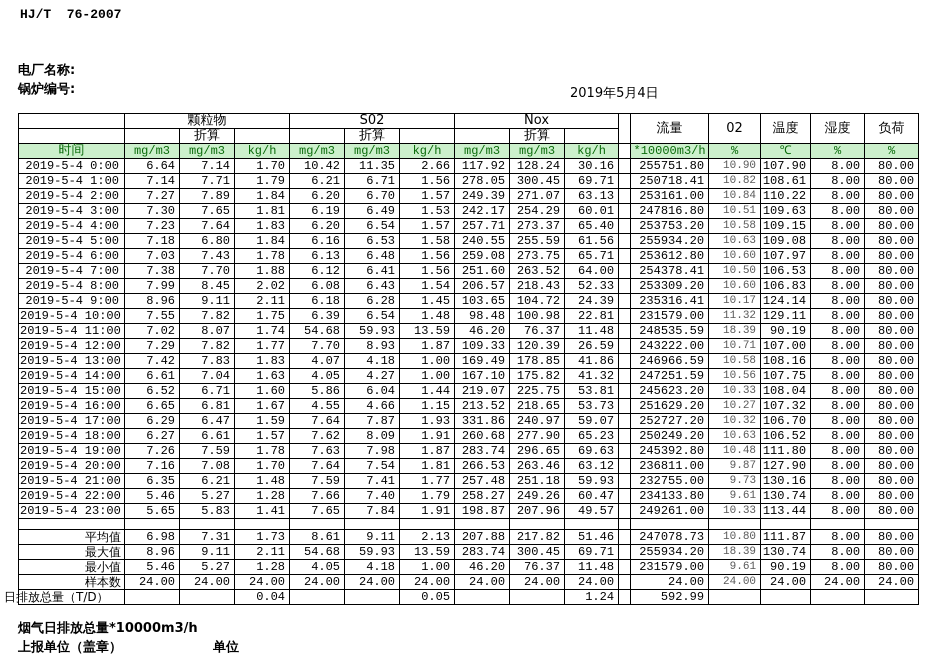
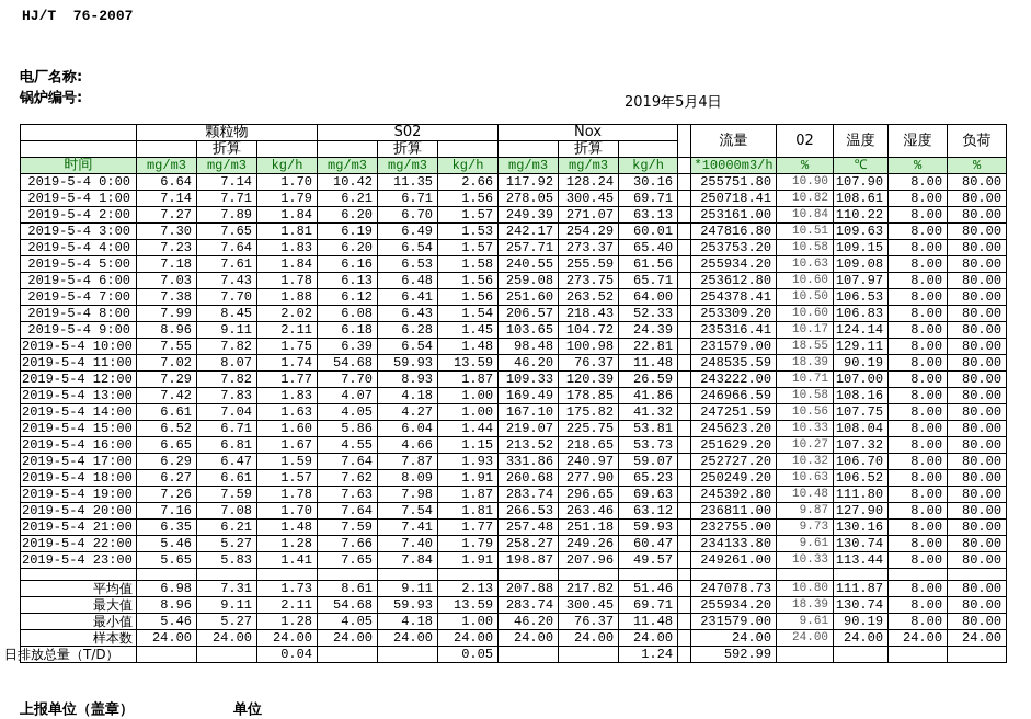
  HJ/T 76-2007
  电厂名称:
  锅炉编号:
  2019年5月4日
  	颗粒物	S02	Nox		流量	02	温度	湿度	负荷
  		折算			折算			折算
  时间	mg/m3	mg/m3	kg/h	mg/m3	mg/m3	kg/h	mg/m3	mg/m3	kg/h		*10000m3/h	%	℃	%	%
  2019-5-4 0:00	6.64	7.14	1.70	10.42	11.35	2.66	117.92	128.24	30.16		255751.80	10.90	107.90	8.00	80.00
  2019-5-4 1:00	7.14	7.71	1.79	6.21	6.71	1.56	278.05	300.45	69.71		250718.41	10.82	108.61	8.00	80.00
  2019-5-4 2:00	7.27	7.89	1.84	6.20	6.70	1.57	249.39	271.07	63.13		253161.00	10.84	110.22	8.00	80.00
  2019-5-4 3:00	7.30	7.65	1.81	6.19	6.49	1.53	242.17	254.29	60.01		247816.80	10.51	109.63	8.00	80.00
  2019-5-4 4:00	7.23	7.64	1.83	6.20	6.54	1.57	257.71	273.37	65.40		253753.20	10.58	109.15	8.00	80.00
- 2019-5-4 5:00	7.18	6.80	1.84	6.16	6.53	1.58	240.55	255.59	61.56		255934.20	10.63	109.08	8.00	80.00
+ 2019-5-4 5:00	7.18	7.61	1.84	6.16	6.53	1.58	240.55	255.59	61.56		255934.20	10.63	109.08	8.00	80.00
  2019-5-4 6:00	7.03	7.43	1.78	6.13	6.48	1.56	259.08	273.75	65.71		253612.80	10.60	107.97	8.00	80.00
  2019-5-4 7:00	7.38	7.70	1.88	6.12	6.41	1.56	251.60	263.52	64.00		254378.41	10.50	106.53	8.00	80.00
  2019-5-4 8:00	7.99	8.45	2.02	6.08	6.43	1.54	206.57	218.43	52.33		253309.20	10.60	106.83	8.00	80.00
  2019-5-4 9:00	8.96	9.11	2.11	6.18	6.28	1.45	103.65	104.72	24.39		235316.41	10.17	124.14	8.00	80.00
- 2019-5-4 10:00	7.55	7.82	1.75	6.39	6.54	1.48	98.48	100.98	22.81		231579.00	11.32	129.11	8.00	80.00
+ 2019-5-4 10:00	7.55	7.82	1.75	6.39	6.54	1.48	98.48	100.98	22.81		231579.00	18.55	129.11	8.00	80.00
  2019-5-4 11:00	7.02	8.07	1.74	54.68	59.93	13.59	46.20	76.37	11.48		248535.59	18.39	90.19	8.00	80.00
  2019-5-4 12:00	7.29	7.82	1.77	7.70	8.93	1.87	109.33	120.39	26.59		243222.00	10.71	107.00	8.00	80.00
  2019-5-4 13:00	7.42	7.83	1.83	4.07	4.18	1.00	169.49	178.85	41.86		246966.59	10.58	108.16	8.00	80.00
  2019-5-4 14:00	6.61	7.04	1.63	4.05	4.27	1.00	167.10	175.82	41.32		247251.59	10.56	107.75	8.00	80.00
  2019-5-4 15:00	6.52	6.71	1.60	5.86	6.04	1.44	219.07	225.75	53.81		245623.20	10.33	108.04	8.00	80.00
  2019-5-4 16:00	6.65	6.81	1.67	4.55	4.66	1.15	213.52	218.65	53.73		251629.20	10.27	107.32	8.00	80.00
  2019-5-4 17:00	6.29	6.47	1.59	7.64	7.87	1.93	331.86	240.97	59.07		252727.20	10.32	106.70	8.00	80.00
  2019-5-4 18:00	6.27	6.61	1.57	7.62	8.09	1.91	260.68	277.90	65.23		250249.20	10.63	106.52	8.00	80.00
  2019-5-4 19:00	7.26	7.59	1.78	7.63	7.98	1.87	283.74	296.65	69.63		245392.80	10.48	111.80	8.00	80.00
  2019-5-4 20:00	7.16	7.08	1.70	7.64	7.54	1.81	266.53	263.46	63.12		236811.00	9.87	127.90	8.00	80.00
  2019-5-4 21:00	6.35	6.21	1.48	7.59	7.41	1.77	257.48	251.18	59.93		232755.00	9.73	130.16	8.00	80.00
  2019-5-4 22:00	5.46	5.27	1.28	7.66	7.40	1.79	258.27	249.26	60.47		234133.80	9.61	130.74	8.00	80.00
  2019-5-4 23:00	5.65	5.83	1.41	7.65	7.84	1.91	198.87	207.96	49.57		249261.00	10.33	113.44	8.00	80.00
  平均值	6.98	7.31	1.73	8.61	9.11	2.13	207.88	217.82	51.46		247078.73	10.80	111.87	8.00	80.00
  最大值	8.96	9.11	2.11	54.68	59.93	13.59	283.74	300.45	69.71		255934.20	18.39	130.74	8.00	80.00
  最小值	5.46	5.27	1.28	4.05	4.18	1.00	46.20	76.37	11.48		231579.00	9.61	90.19	8.00	80.00
  样本数	24.00	24.00	24.00	24.00	24.00	24.00	24.00	24.00	24.00		24.00	24.00	24.00	24.00	24.00
  日排放总量（T/D）			0.04			0.05			1.24		592.99
- 烟气日排放总量*10000m3/h
  上报单位（盖章）
  单位
